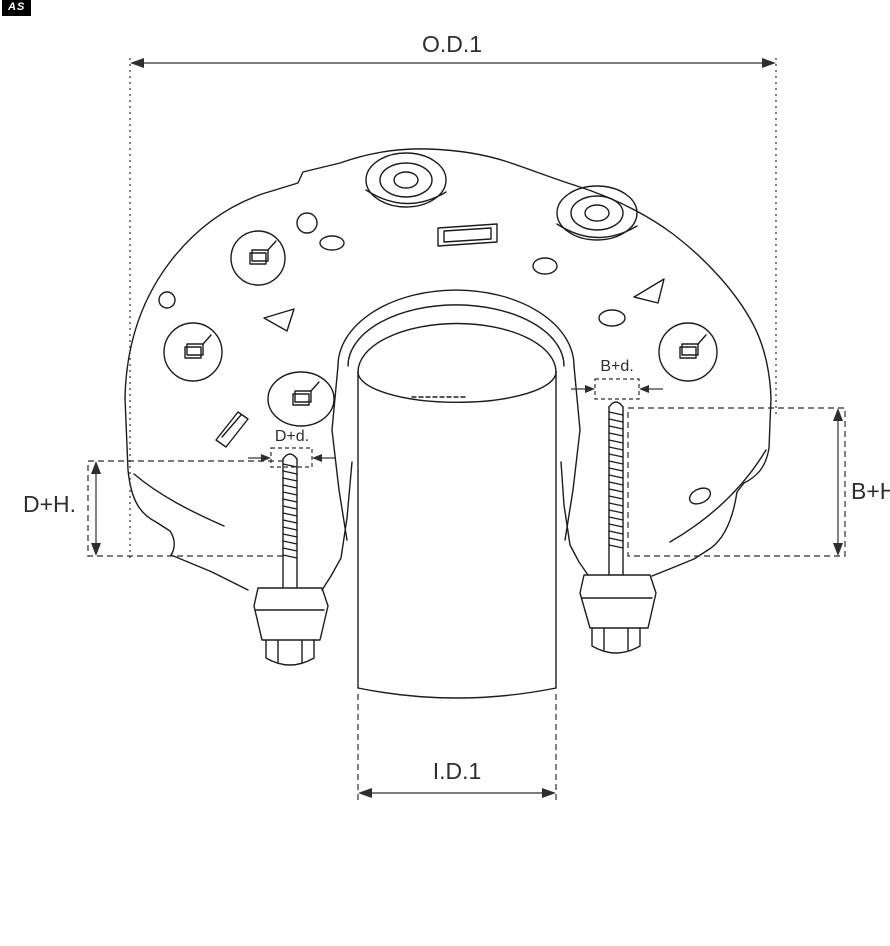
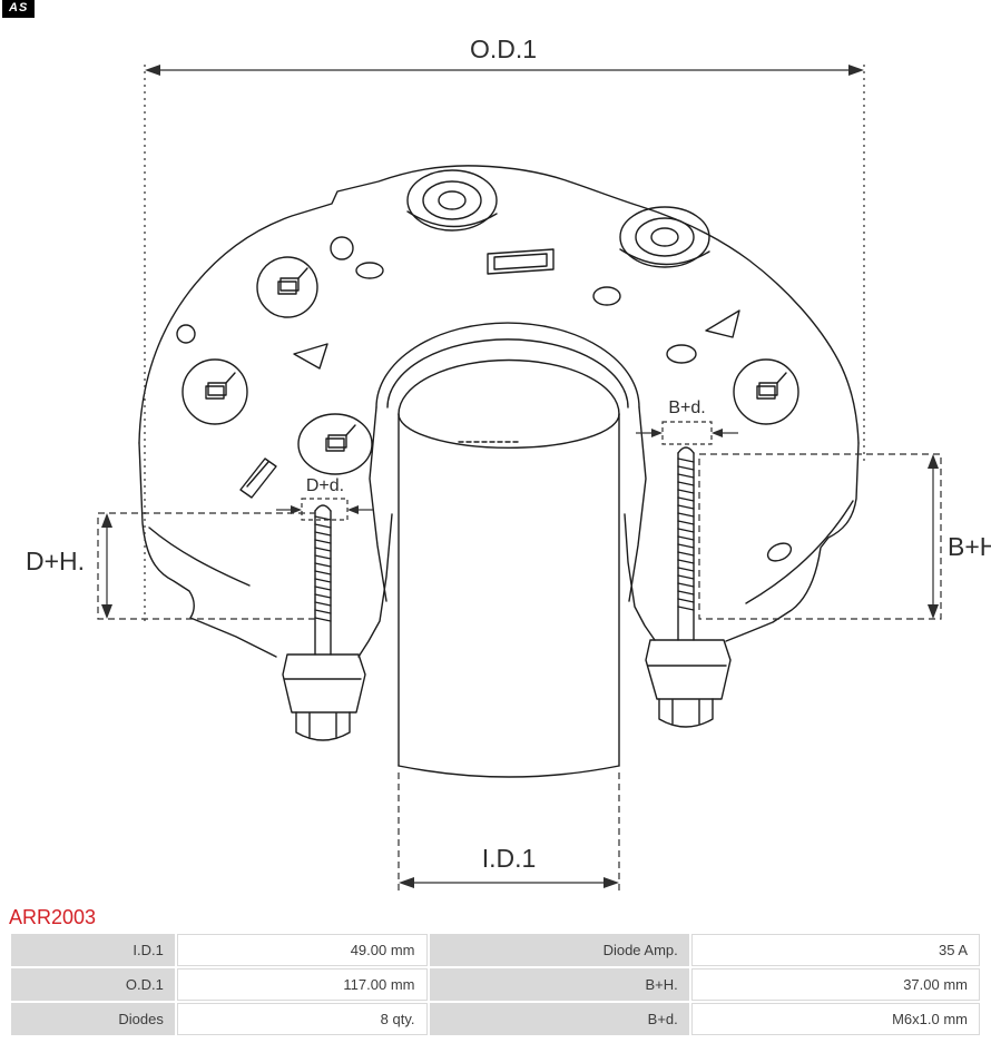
  AS
  O.D.1
  I.D.1
  D+H.
  B+H
  D+d.
  B+d.
+ ARR2003
+ I.D.1	49.00 mm	Diode Amp.	35 A
+ O.D.1	117.00 mm	B+H.	37.00 mm
+ Diodes	8 qty.	B+d.	M6x1.0 mm
